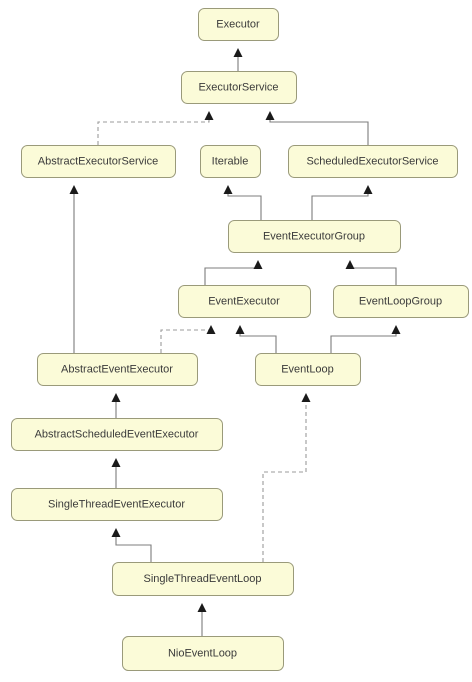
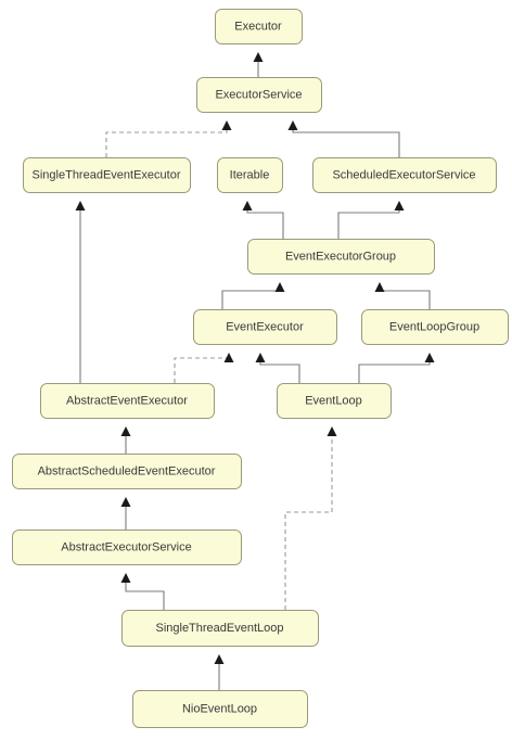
  Executor
  ExecutorService
- AbstractExecutorService
+ SingleThreadEventExecutor
  Iterable
  ScheduledExecutorService
  EventExecutorGroup
  EventExecutor
  EventLoopGroup
  AbstractEventExecutor
  EventLoop
  AbstractScheduledEventExecutor
- SingleThreadEventExecutor
+ AbstractExecutorService
  SingleThreadEventLoop
  NioEventLoop
